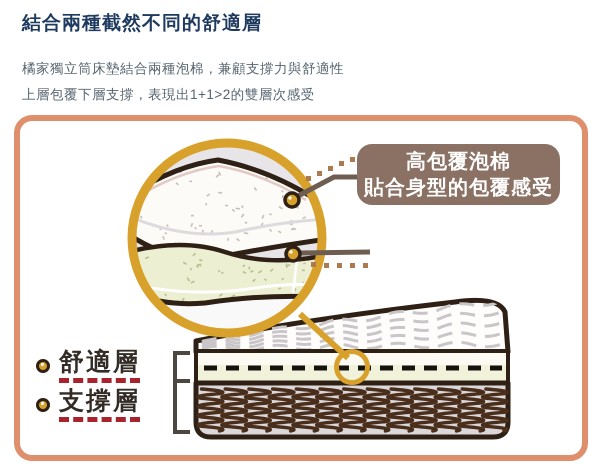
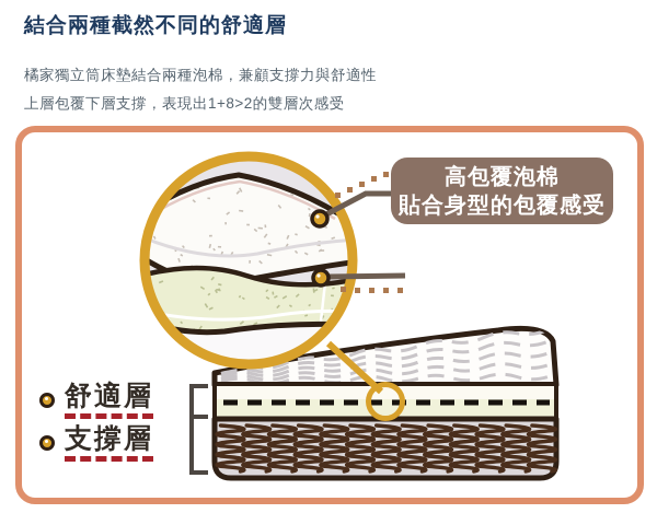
  結合兩種截然不同的舒適層
  橘家獨立筒床墊結合兩種泡棉，兼顧支撐力與舒適性
- 上層包覆下層支撐，表現出1+1>2的雙層次感受
+ 上層包覆下層支撐，表現出1+8>2的雙層次感受
  高包覆泡棉
  貼合身型的包覆感受
  舒適層
  支撐層
